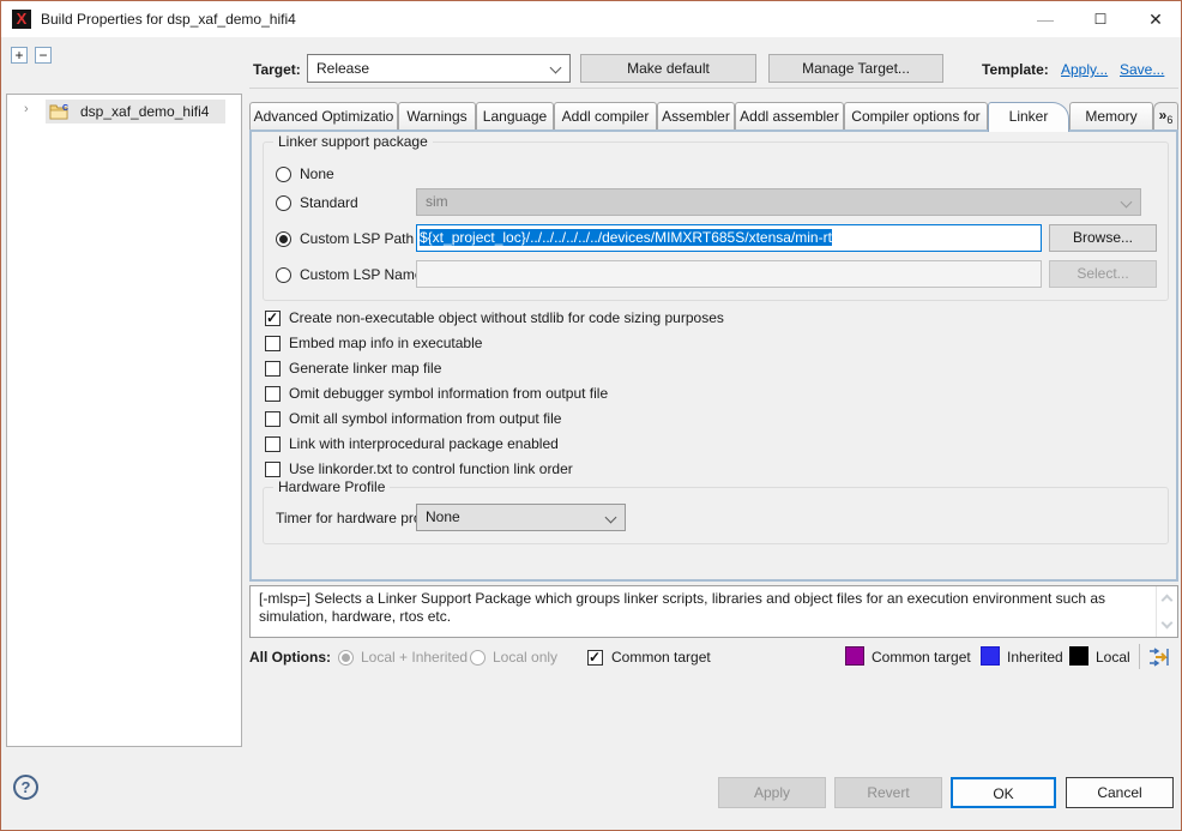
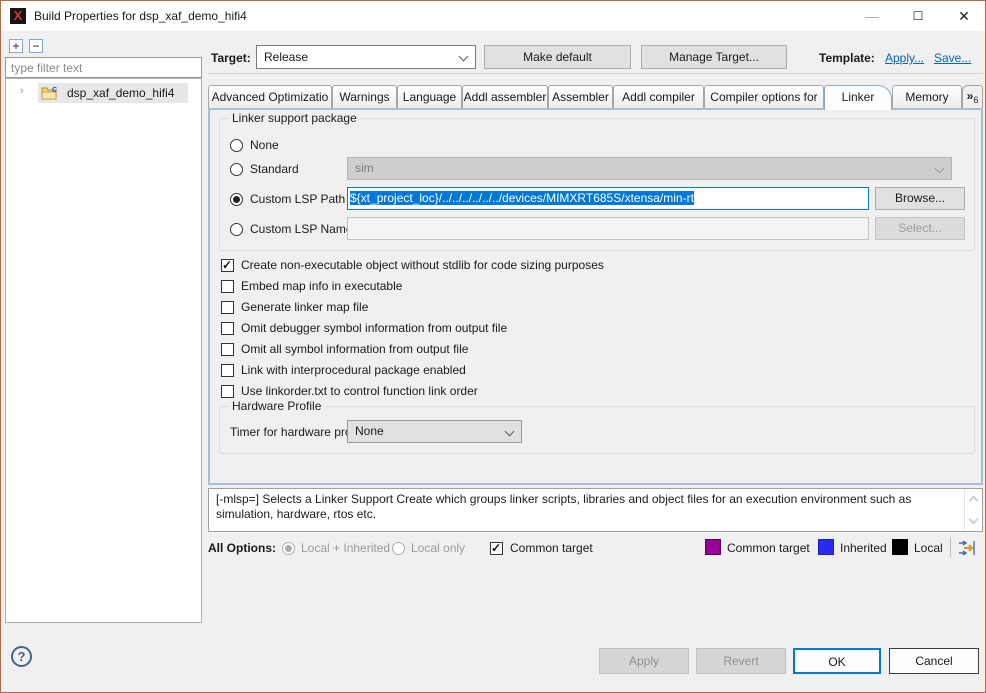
  Build Properties for dsp_xaf_demo_hifi4
  —
  ☐
  ✕
  +
  −
+ type filter text
  ›
  dsp_xaf_demo_hifi4
  Target:
  Release
  Make default
  Manage Target...
  Template:
  Apply...
  Save...
  Advanced Optimizatio
  Warnings
  Language
- Addl compiler
+ Addl assembler
  Assembler
- Addl assembler
+ Addl compiler
  Compiler options for
  Linker
  Memory
  »6
  Linker support package
  None
  Standard
  sim
  Custom LSP Path
  ${xt_project_loc}/../../../../../../devices/MIMXRT685S/xtensa/min-rt
  Browse...
  Custom LSP Nam
  Select...
  Create non-executable object without stdlib for code sizing purposes
  Embed map info in executable
  Generate linker map file
  Omit debugger symbol information from output file
  Omit all symbol information from output file
  Link with interprocedural package enabled
  Use linkorder.txt to control function link order
  Hardware Profile
  Timer for hardware pr
  None
- [-mlsp=] Selects a Linker Support Package which groups linker scripts, libraries and object files for an execution environment such as simulation, hardware, rtos etc.
+ [-mlsp=] Selects a Linker Support Create which groups linker scripts, libraries and object files for an execution environment such as simulation, hardware, rtos etc.
  All Options:
  Local + Inherited
  Local only
  Common target
  Common target
  Inherited
  Local
  ?
  Apply
  Revert
  OK
  Cancel
